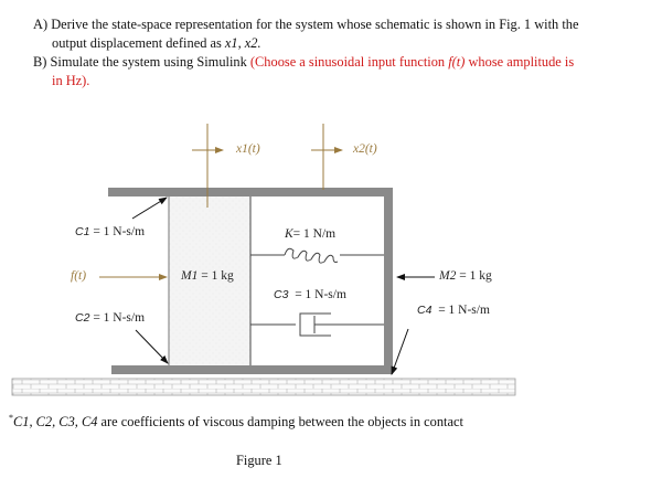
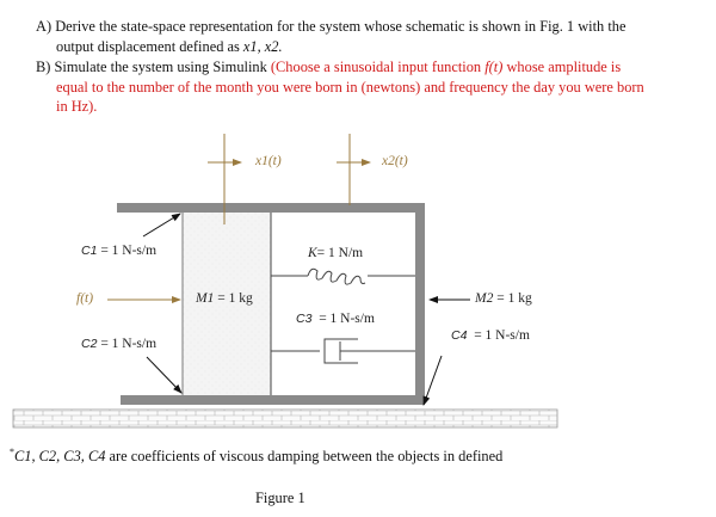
  A) Derive the state-space representation for the system whose schematic is shown in Fig. 1 with the
  output displacement defined as x1, x2.
  B) Simulate the system using Simulink (Choose a sinusoidal input function f(t) whose amplitude is
+ equal to the number of the month you were born in (newtons) and frequency the day you were born
  in Hz).
  x1(t)
  x2(t)
  C1 = 1 N-s/m
  f(t)
  M1 = 1 kg
  C2 = 1 N-s/m
  K= 1 N/m
  C3 = 1 N-s/m
  M2 = 1 kg
  C4 = 1 N-s/m
- *C1, C2, C3, C4 are coefficients of viscous damping between the objects in contact
+ *C1, C2, C3, C4 are coefficients of viscous damping between the objects in defined
  Figure 1
